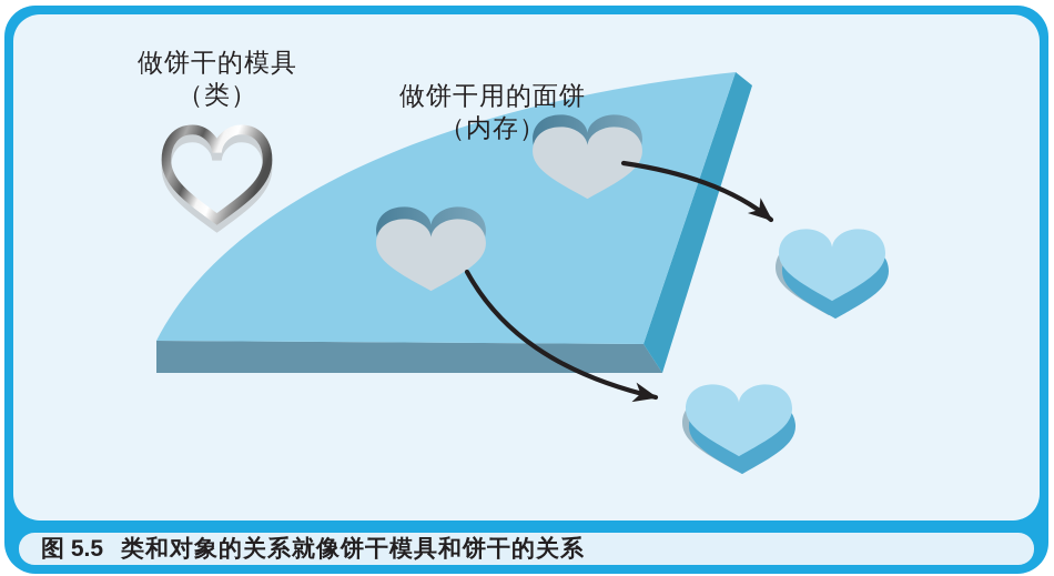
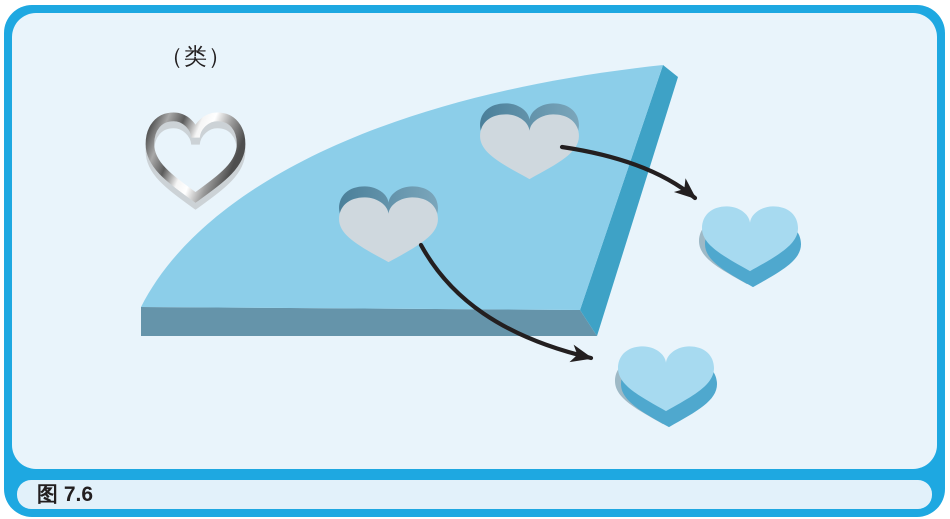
- 图 5.5
+ 图 7.6
- 类和对象的关系就像饼干模具和饼干的关系
- 做饼干的模具
  （类）
- 做饼干用的面饼
- （内存）
